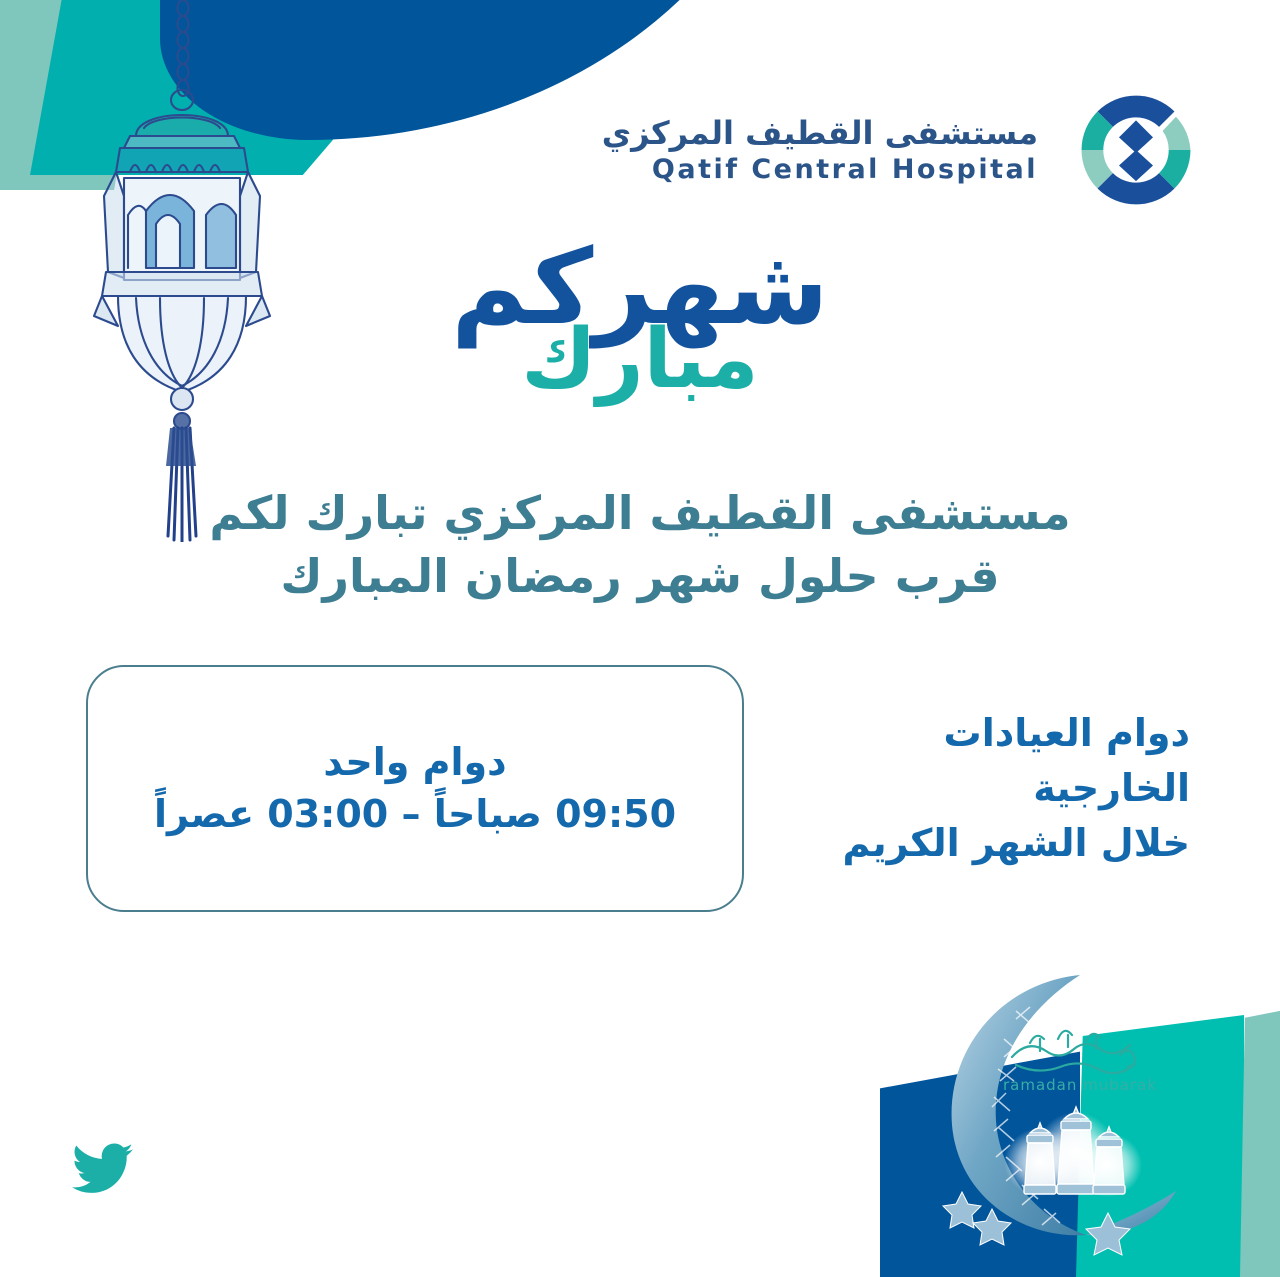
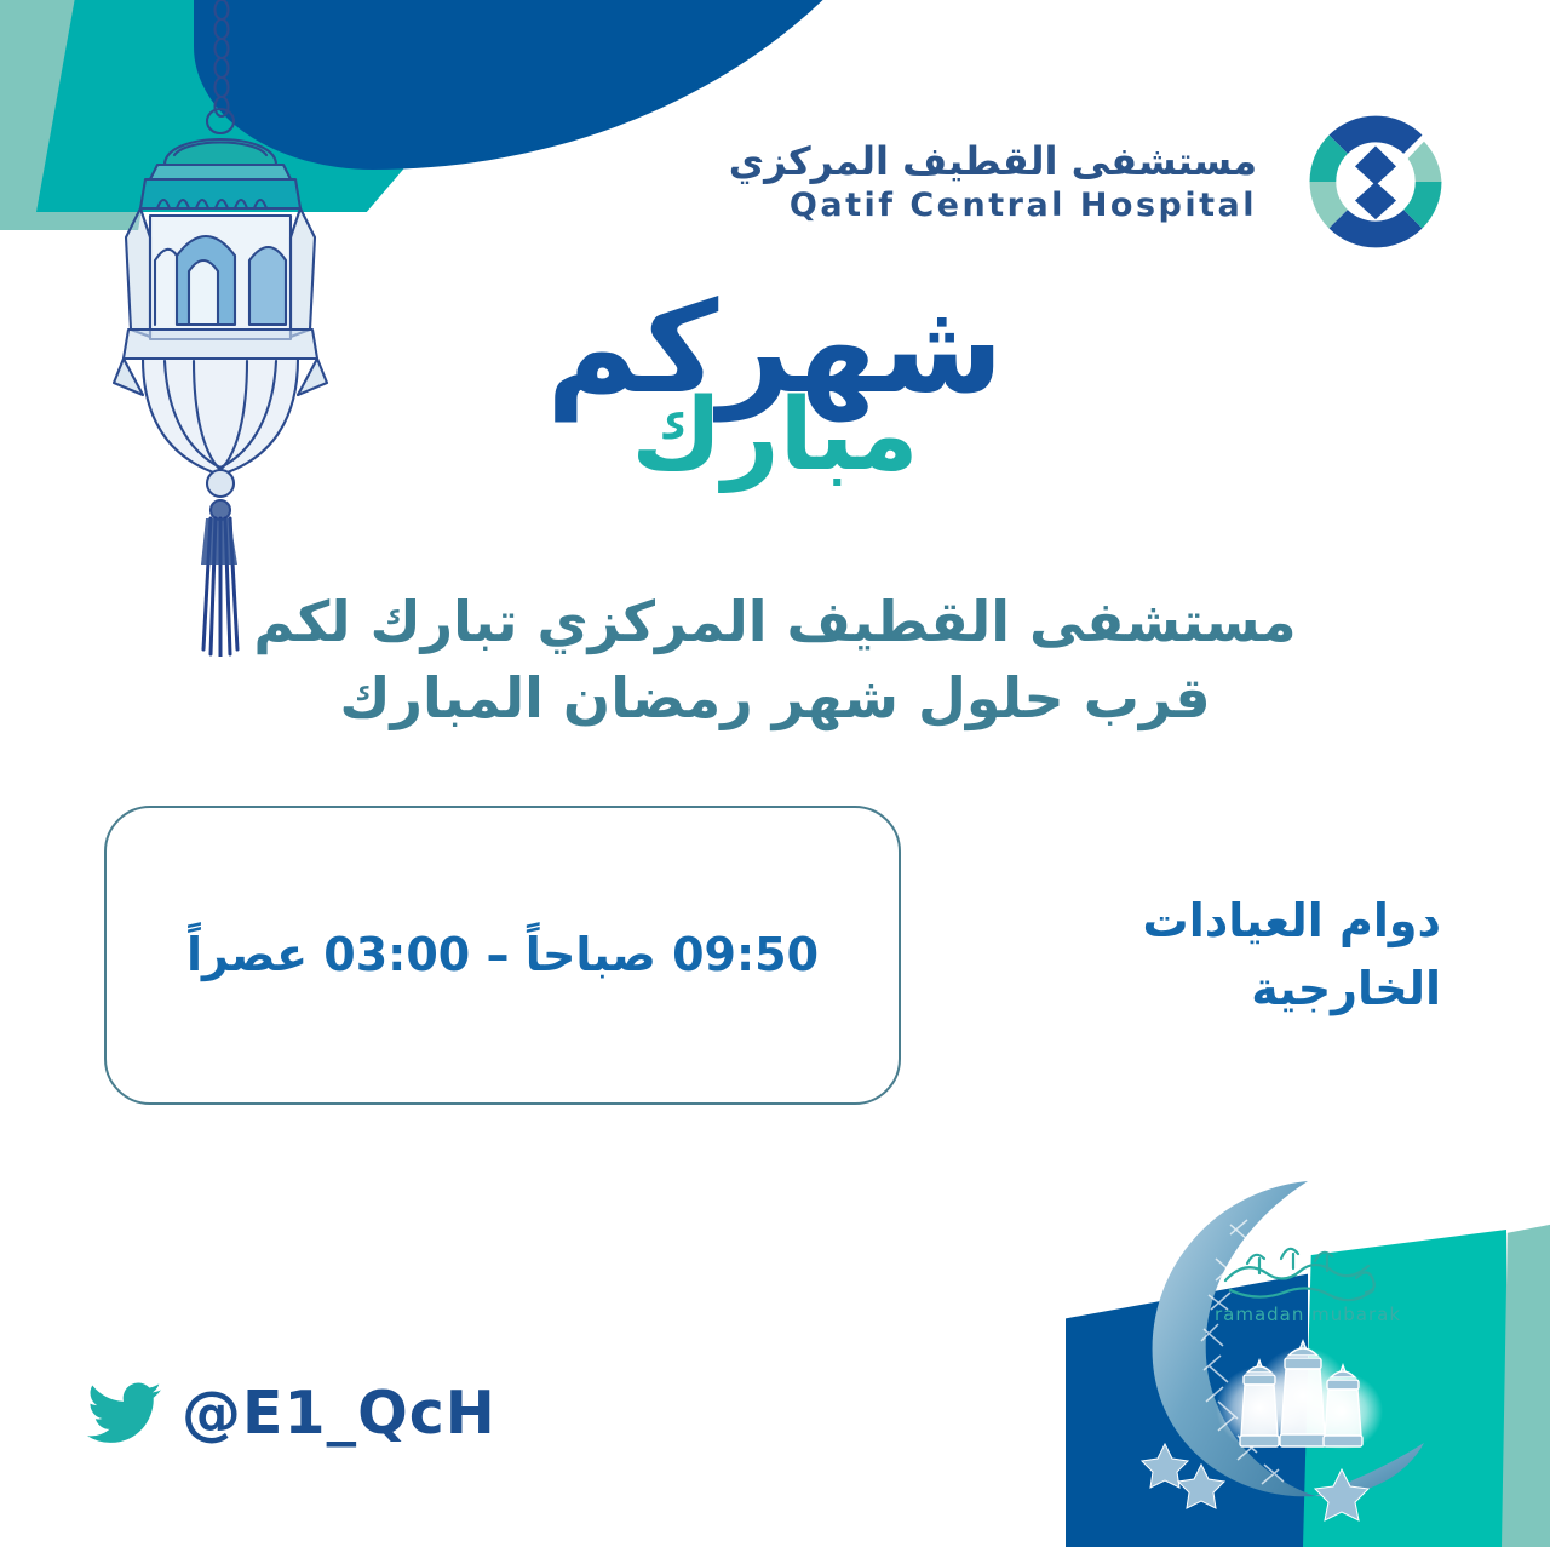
  مستشفى القطيف المركزي
  Qatif Central Hospital
  شهركم
  مبارك
  مستشفى القطيف المركزي تبارك لكم
  قرب حلول شهر رمضان المبارك
  دوام العيادات الخارجية
- خلال الشهر الكريم
- دوام واحد
  09:50 صباحاً – 03:00 عصراً
+ @E1_QcH
  ramadan mubarak
